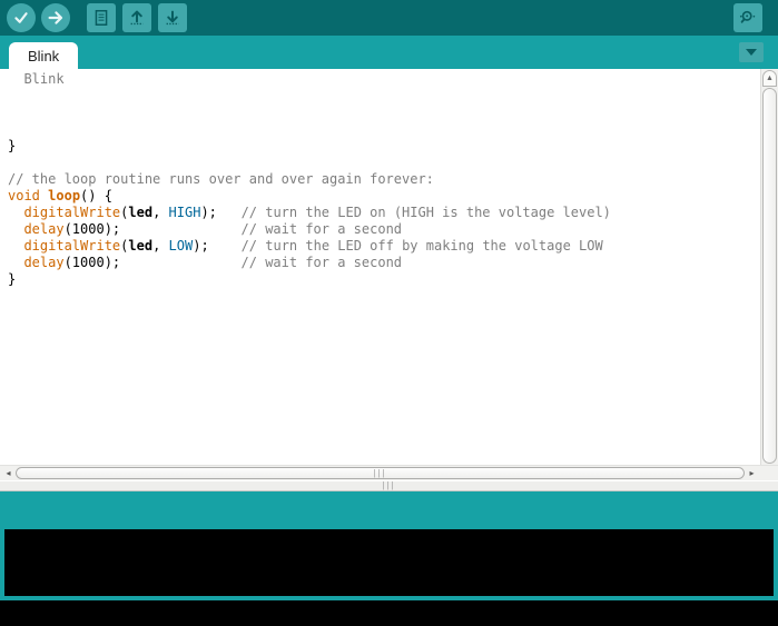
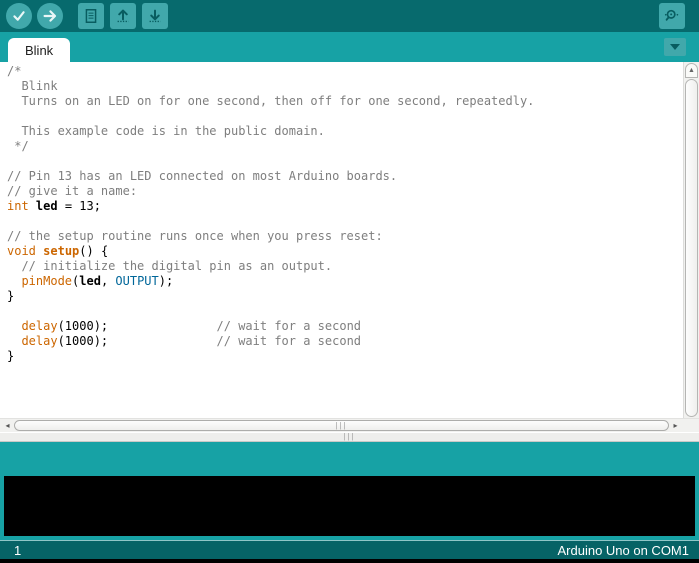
  Blink
+ /*
  Blink
+ Turns on an LED on for one second, then off for one second, repeatedly.
+ This example code is in the public domain.
+ */
+ // Pin 13 has an LED connected on most Arduino boards.
+ // give it a name:
+ int led = 13;
+ // the setup routine runs once when you press reset:
+ void setup() {
+ // initialize the digital pin as an output.
+ pinMode(led, OUTPUT);
  }
- // the loop routine runs over and over again forever:
- void loop() {
- digitalWrite(led, HIGH); // turn the LED on (HIGH is the voltage level)
  delay(1000); // wait for a second
- digitalWrite(led, LOW); // turn the LED off by making the voltage LOW
  delay(1000); // wait for a second
  }
  ◂
  |||
  ▸
  |||
+ 1
+ Arduino Uno on COM1
